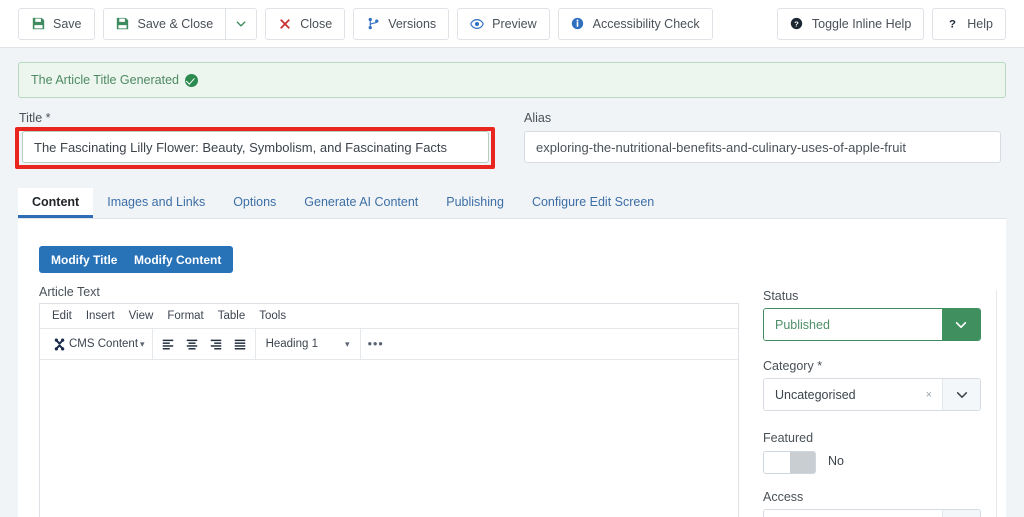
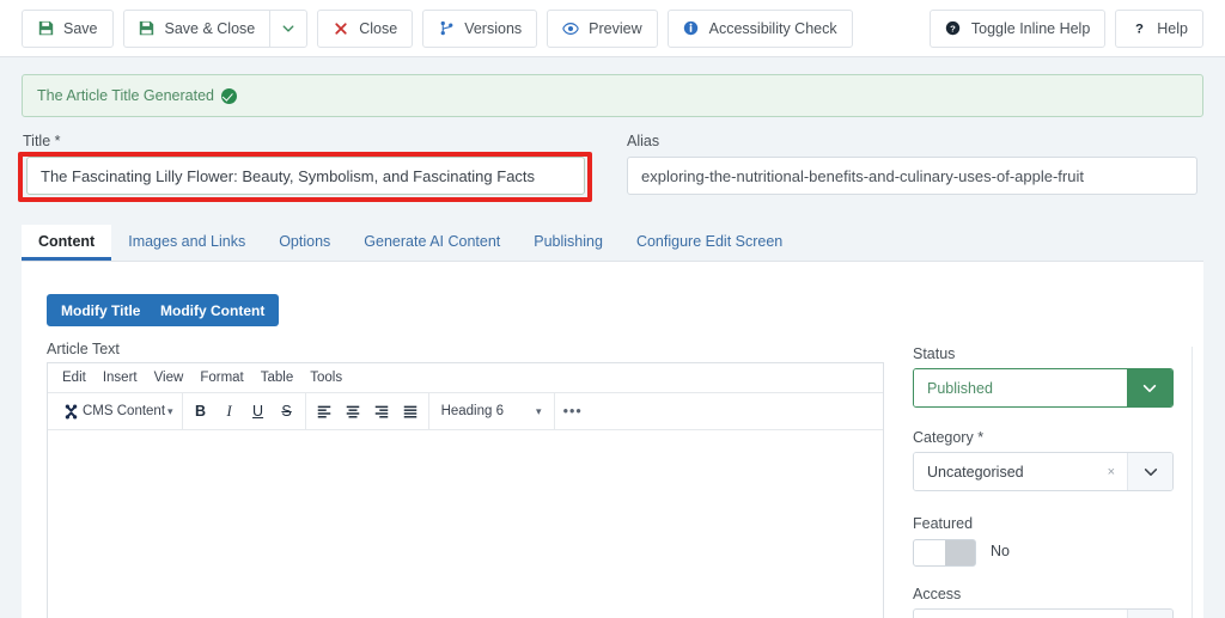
  Save
  Save & Close
  Close
  Versions
  Preview
  Accessibility Check
  ?
  Toggle Inline Help
  ?
  Help
  The Article Title Generated
  Title *
  Alias
  The Fascinating Lilly Flower: Beauty, Symbolism, and Fascinating Facts
  exploring-the-nutritional-benefits-and-culinary-uses-of-apple-fruit
  Content
  Images and Links
  Options
  Generate AI Content
  Publishing
  Configure Edit Screen
  Modify Title
  Modify Content
  Article Text
  Edit
  Insert
  View
  Format
  Table
  Tools
  CMS Content
  ▾
+ B
+ I
+ U
+ S
- Heading 1
+ Heading 6
  ▾
  •••
  Status
  Published
  Category *
  Uncategorised
  ×
  Featured
  No
  Access
